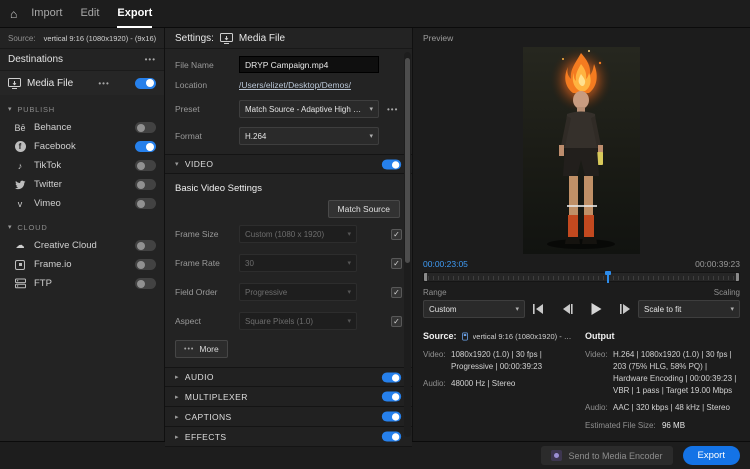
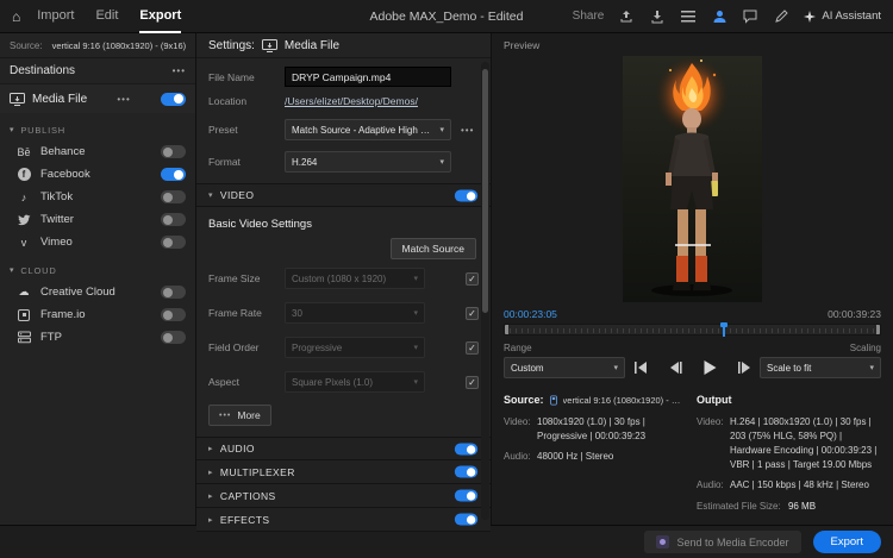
  ⌂
  Import
  Edit
  Export
+ Adobe MAX_Demo - Edited
+ Share
+ AI Assistant
  Source:
  vertical 9:16 (1080x1920) - (9x16)
  Destinations
  •••
  Media File
  •••
  PUBLISH
  Bē
  Behance
  f
  Facebook
  ♪
  TikTok
  Twitter
  v
  Vimeo
  CLOUD
  ☁
  Creative Cloud
  Frame.io
  FTP
  Settings:
  Media File
  File Name
  DRYP Campaign.mp4
  Location
  /Users/elizet/Desktop/Demos/
  Preset
  Match Source - Adaptive High Bitr
  •••
  Format
  H.264
  VIDEO
  Basic Video Settings
  Match Source
  Frame Size
  Custom (1080 x 1920)
  ✓
  Frame Rate
  30
  ✓
  Field Order
  Progressive
  ✓
  Aspect
  Square Pixels (1.0)
  ✓
  More
  AUDIO
  MULTIPLEXER
  CAPTIONS
  EFFECTS
  Preview
  00:00:23:05
  00:00:39:23
  Range
  Scaling
  Custom
  Scale to fit
  Source:
  vertical 9:16 (1080x1920) - (9x
  Video:
  1080x1920 (1.0) | 30 fps | Progressive | 00:00:39:23
  Audio:
  48000 Hz | Stereo
  Output
  Video:
  H.264 | 1080x1920 (1.0) | 30 fps | 203 (75% HLG, 58% PQ) | Hardware Encoding | 00:00:39:23 | VBR | 1 pass | Target 19.00 Mbps
  Audio:
- AAC | 320 kbps | 48 kHz | Stereo
+ AAC | 150 kbps | 48 kHz | Stereo
  Estimated File Size: 96 MB
  Send to Media Encoder
  Export
